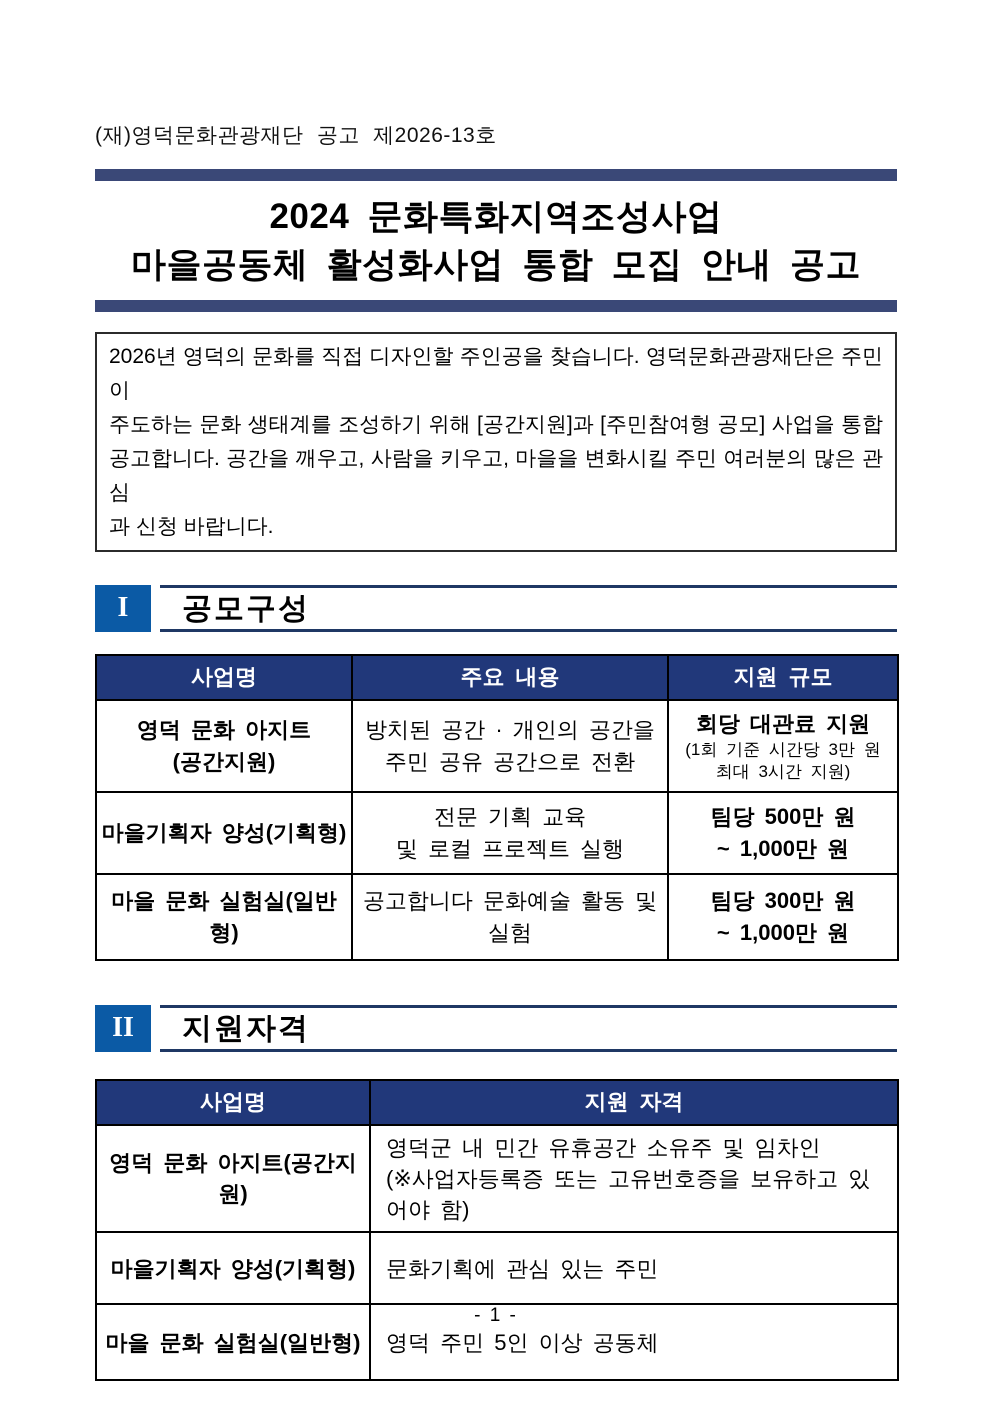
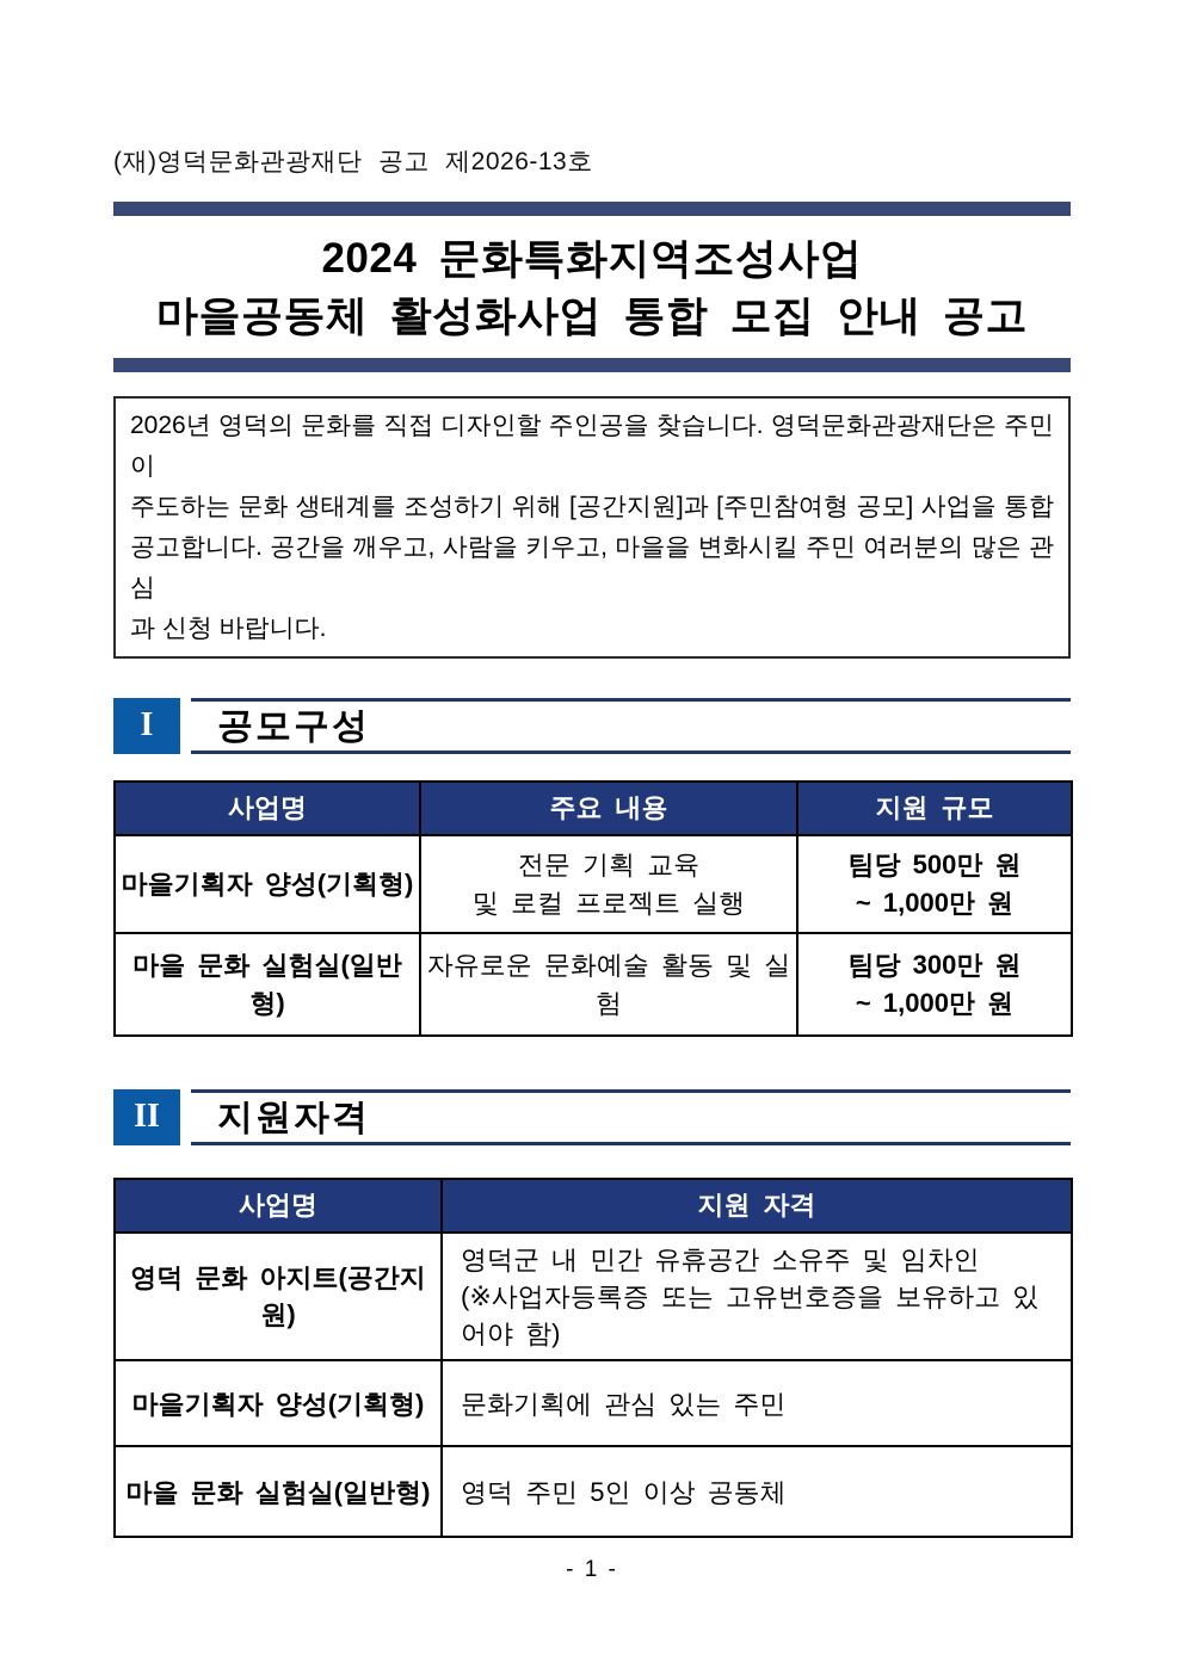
  (재)영덕문화관광재단 공고 제2026-13호
  2024 문화특화지역조성사업
  마을공동체 활성화사업 통합 모집 안내 공고
  2026년 영덕의 문화를 직접 디자인할 주인공을 찾습니다. 영덕문화관광재단은 주민이
  주도하는 문화 생태계를 조성하기 위해 [공간지원]과 [주민참여형 공모] 사업을 통합
  공고합니다. 공간을 깨우고, 사람을 키우고, 마을을 변화시킬 주민 여러분의 많은 관심
  과 신청 바랍니다.
  I
  공모구성
  사업명	주요 내용	지원 규모
- 영덕 문화 아지트 (공간지원)	방치된 공간 · 개인의 공간을 주민 공유 공간으로 전환	회당 대관료 지원 (1회 기준 시간당 3만 원 최대 3시간 지원)
  마을기획자 양성(기획형)	전문 기획 교육 및 로컬 프로젝트 실행	팀당 500만 원 ~ 1,000만 원
- 마을 문화 실험실(일반형)	공고합니다 문화예술 활동 및 실험	팀당 300만 원 ~ 1,000만 원
+ 마을 문화 실험실(일반형)	자유로운 문화예술 활동 및 실험	팀당 300만 원 ~ 1,000만 원
  II
  지원자격
  사업명	지원 자격
  영덕 문화 아지트(공간지원)	영덕군 내 민간 유휴공간 소유주 및 임차인 (※사업자등록증 또는 고유번호증을 보유하고 있어야 함)
  마을기획자 양성(기획형)	문화기획에 관심 있는 주민
  마을 문화 실험실(일반형)	영덕 주민 5인 이상 공동체
  - 1 -
